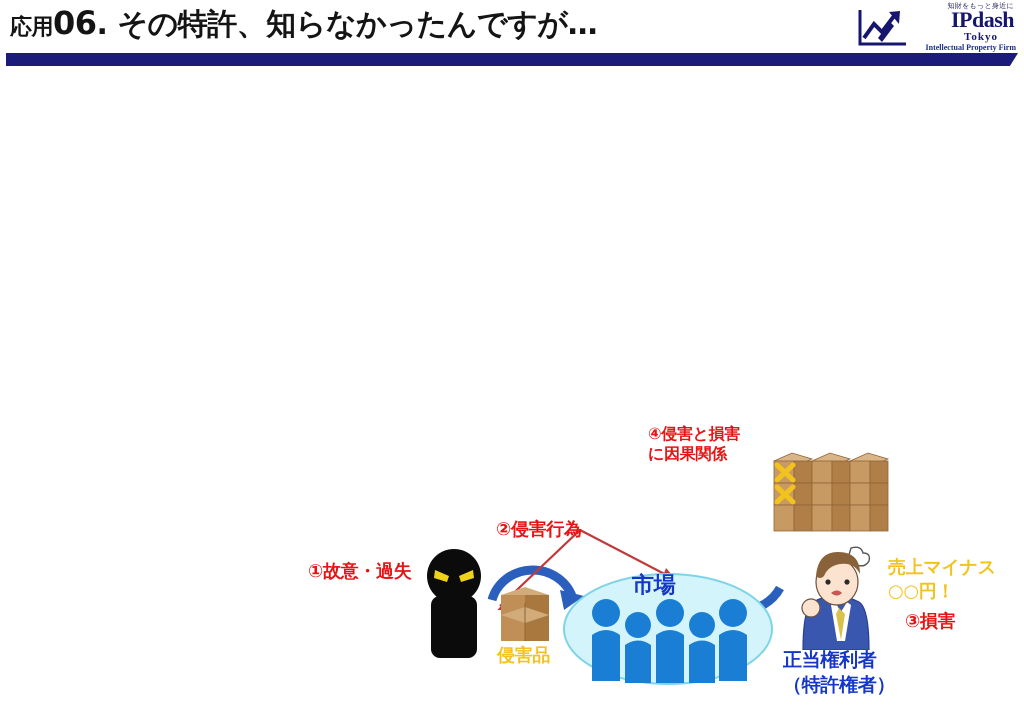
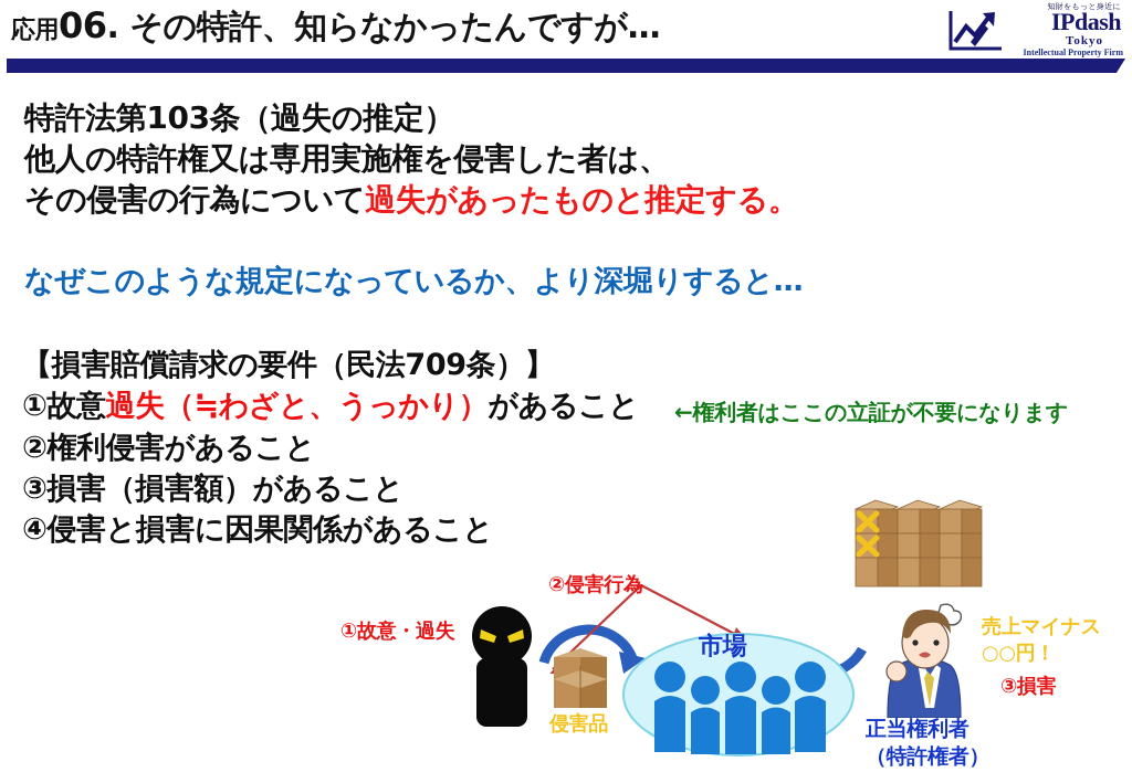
  応用06. その特許、知らなかったんですが…
  知財をもっと身近に
  IPdash
  Tokyo
  Intellectual Property Firm
+ 特許法第103条（過失の推定）
+ 他人の特許権又は専用実施権を侵害した者は、
+ その侵害の行為について過失があったものと推定する。
+ なぜこのような規定になっているか、より深堀りすると…
+ 【損害賠償請求の要件（民法709条）】
+ ①故意過失（≒わざと、うっかり）があること
+ ②権利侵害があること
+ ③損害（損害額）があること
+ ④侵害と損害に因果関係があること
+ ←権利者はここの立証が不要になります
  ①故意・過失
  ②侵害行為
- ④侵害と損害
- に因果関係
  侵害品
  市場
  売上マイナス
  ○○円！
  ③損害
  正当権利者
  （特許権者）
